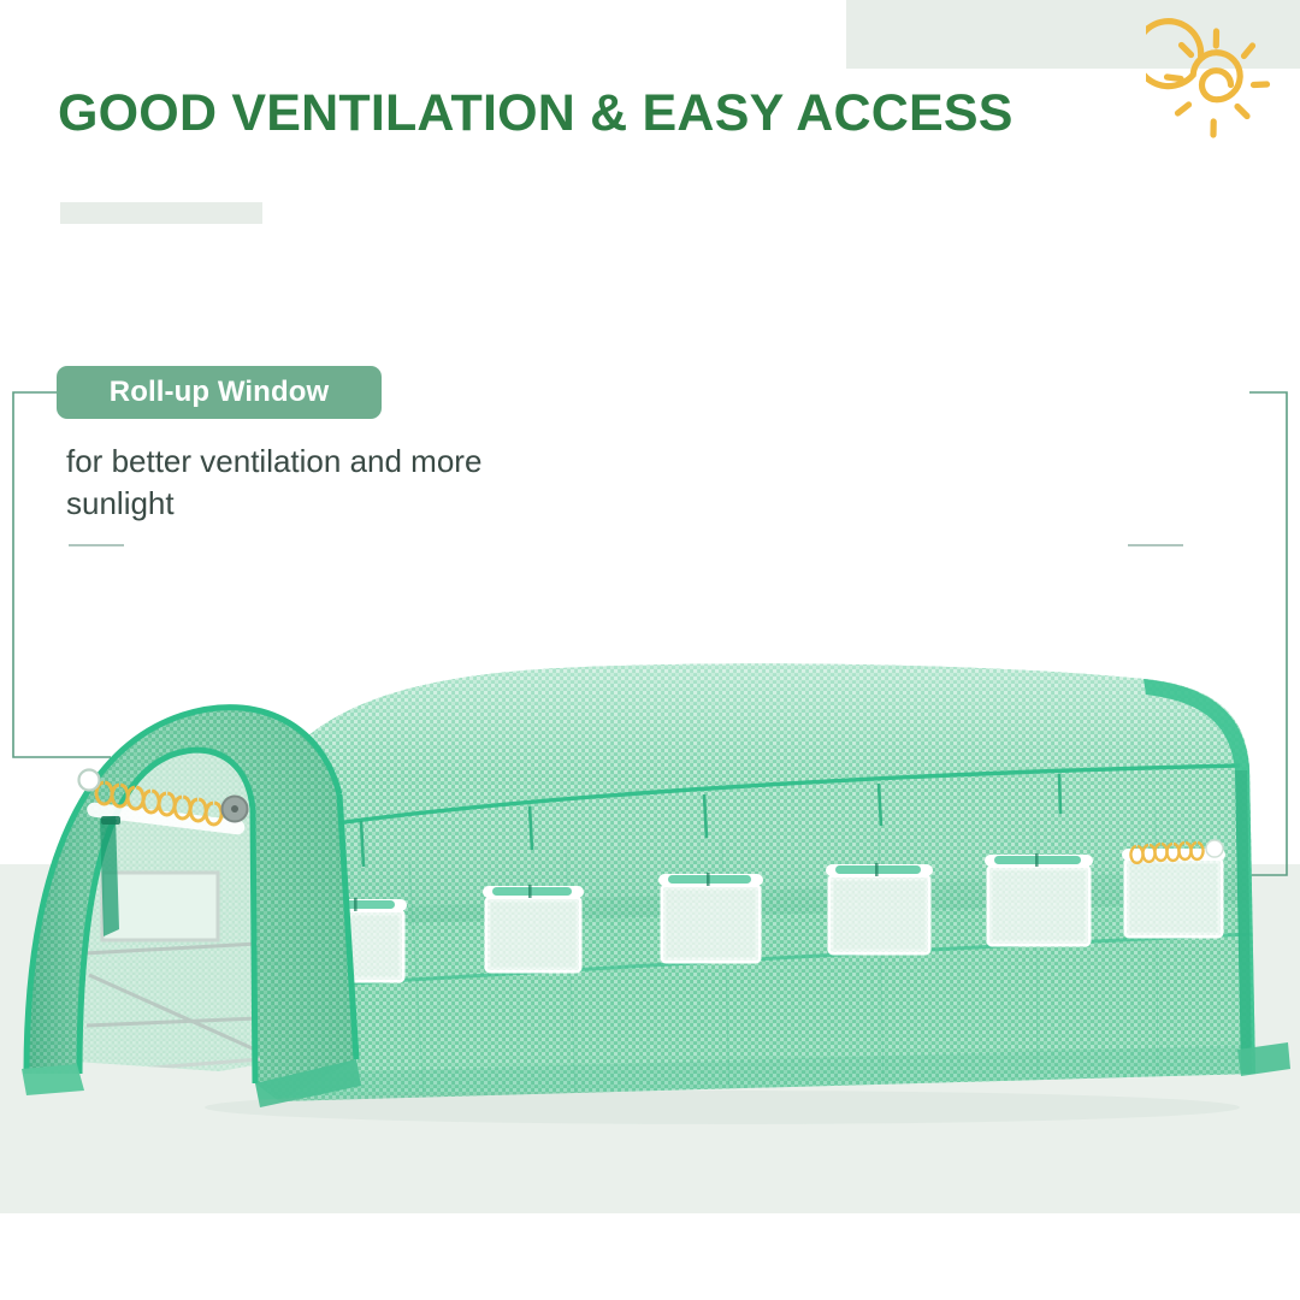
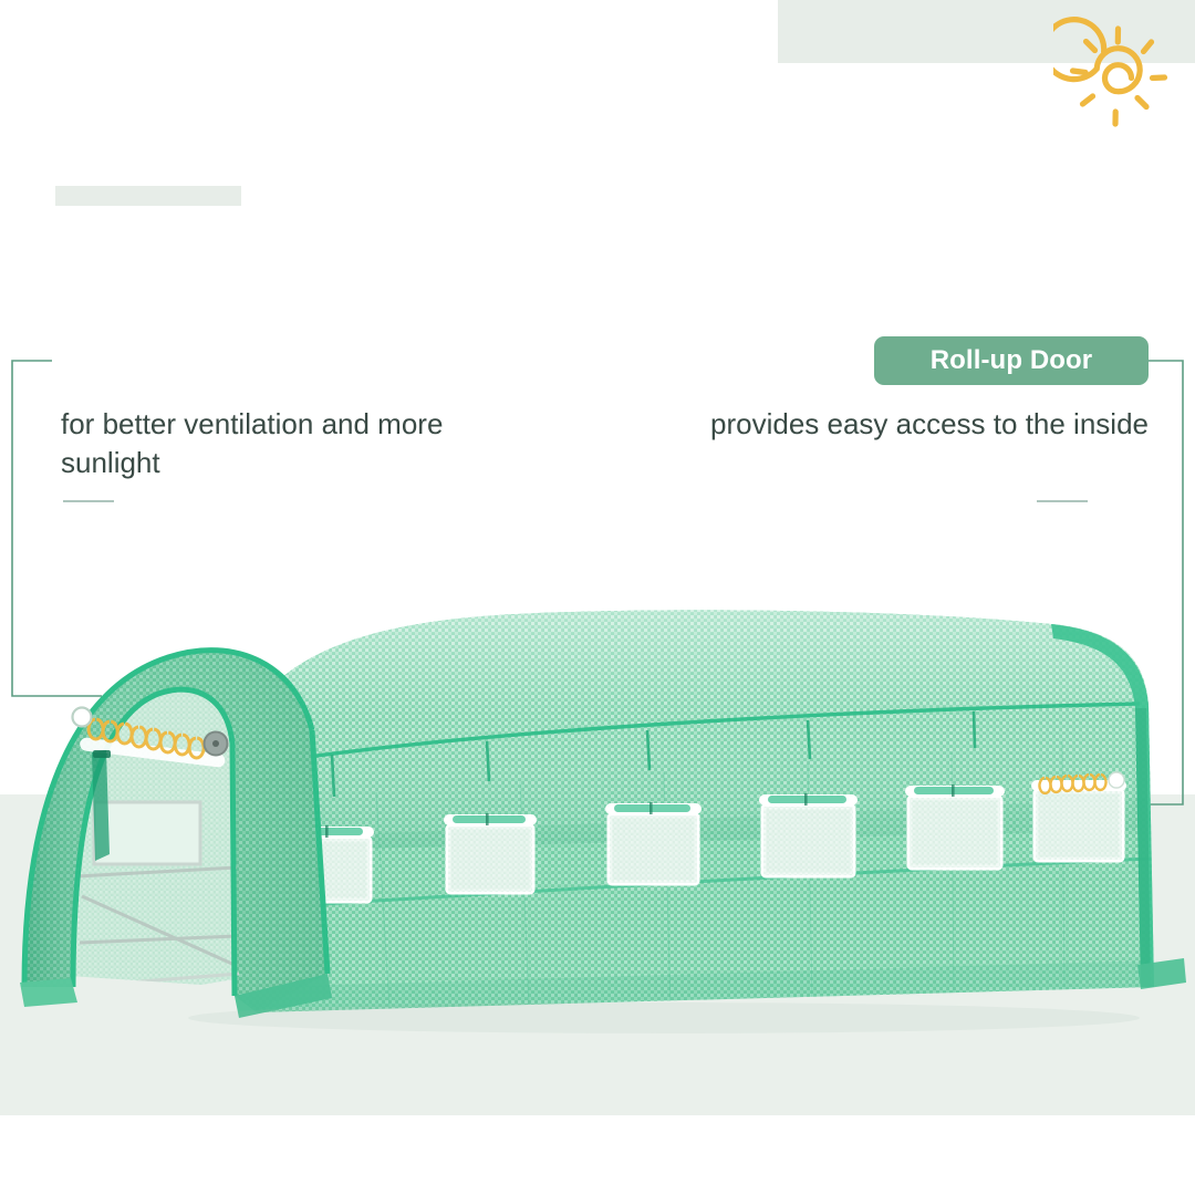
- GOOD VENTILATION & EASY ACCESS
- Roll-up Window
  for better ventilation and more sunlight
+ Roll-up Door
+ provides easy access to the inside
